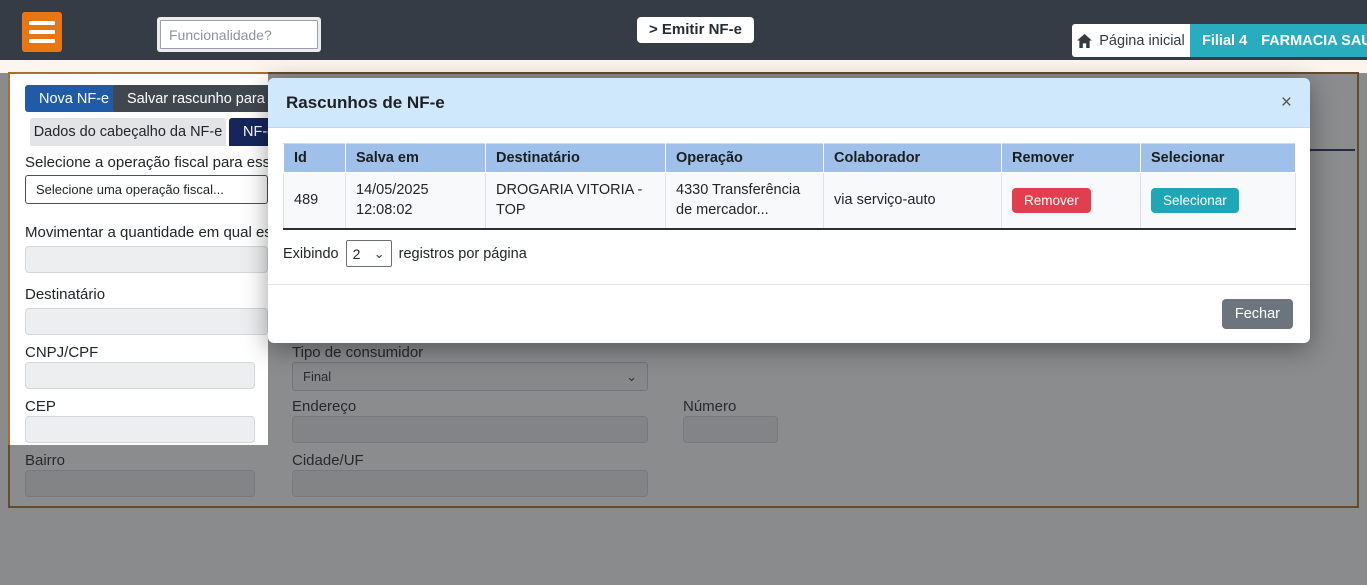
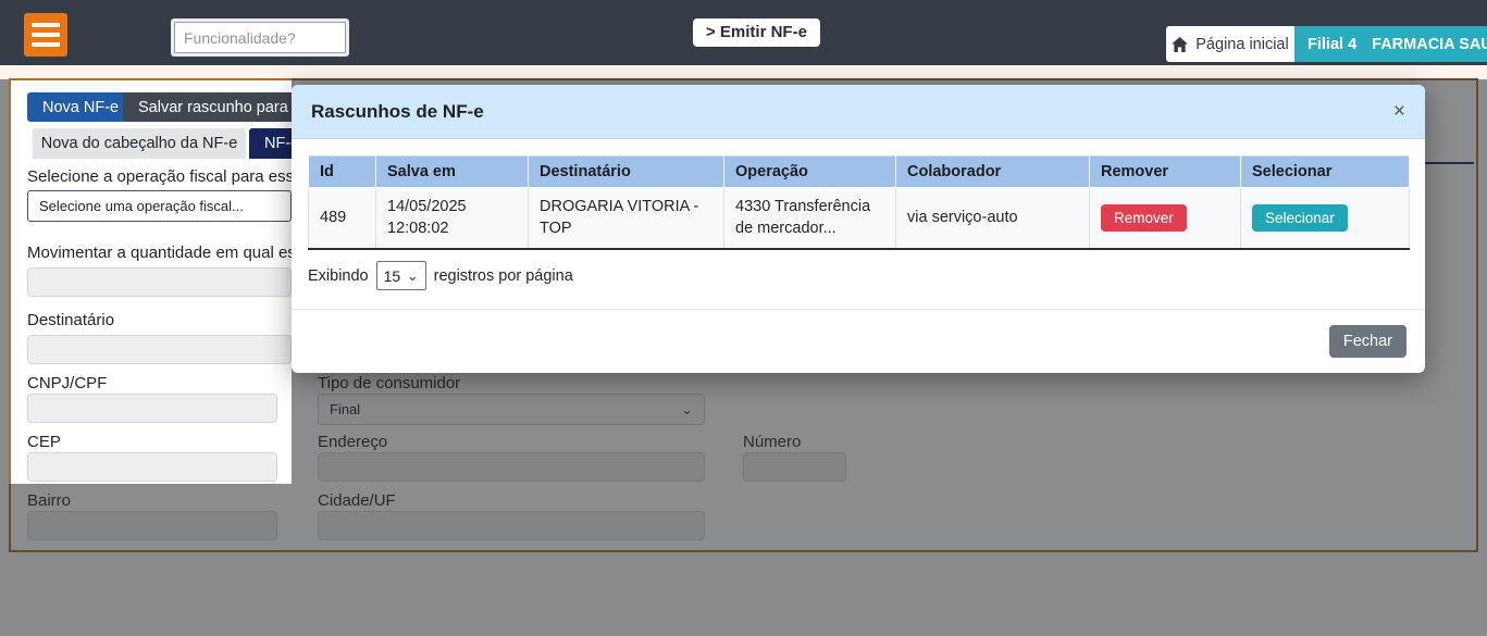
  Nova NF-e
  Salvar rascunho para
- Dados do cabeçalho da NF-e
+ Nova do cabeçalho da NF-e
  NF-
  Selecione a operação fiscal para ess
  Selecione uma operação fiscal...
  Movimentar a quantidade em qual e
  Destinatário
  CNPJ/CPF
  CEP
  Tipo de consumidor
  Final
  ⌄
  Endereço
  Número
  Bairro
  Cidade/UF
  Funcionalidade?
  > Emitir NF-e
  Página inicial
  Filial 4
  FARMACIA SA
  Rascunhos de NF-e
  ×
  Id	Salva em	Destinatário	Operação	Colaborador	Remover	Selecionar
  489	14/05/2025 12:08:02	DROGARIA VITORIA - TOP	4330 Transferência de mercador...	via serviço-auto	Remover	Selecionar
  Exibindo
- 2
+ 15
  ⌄
  registros por página
  Fechar
